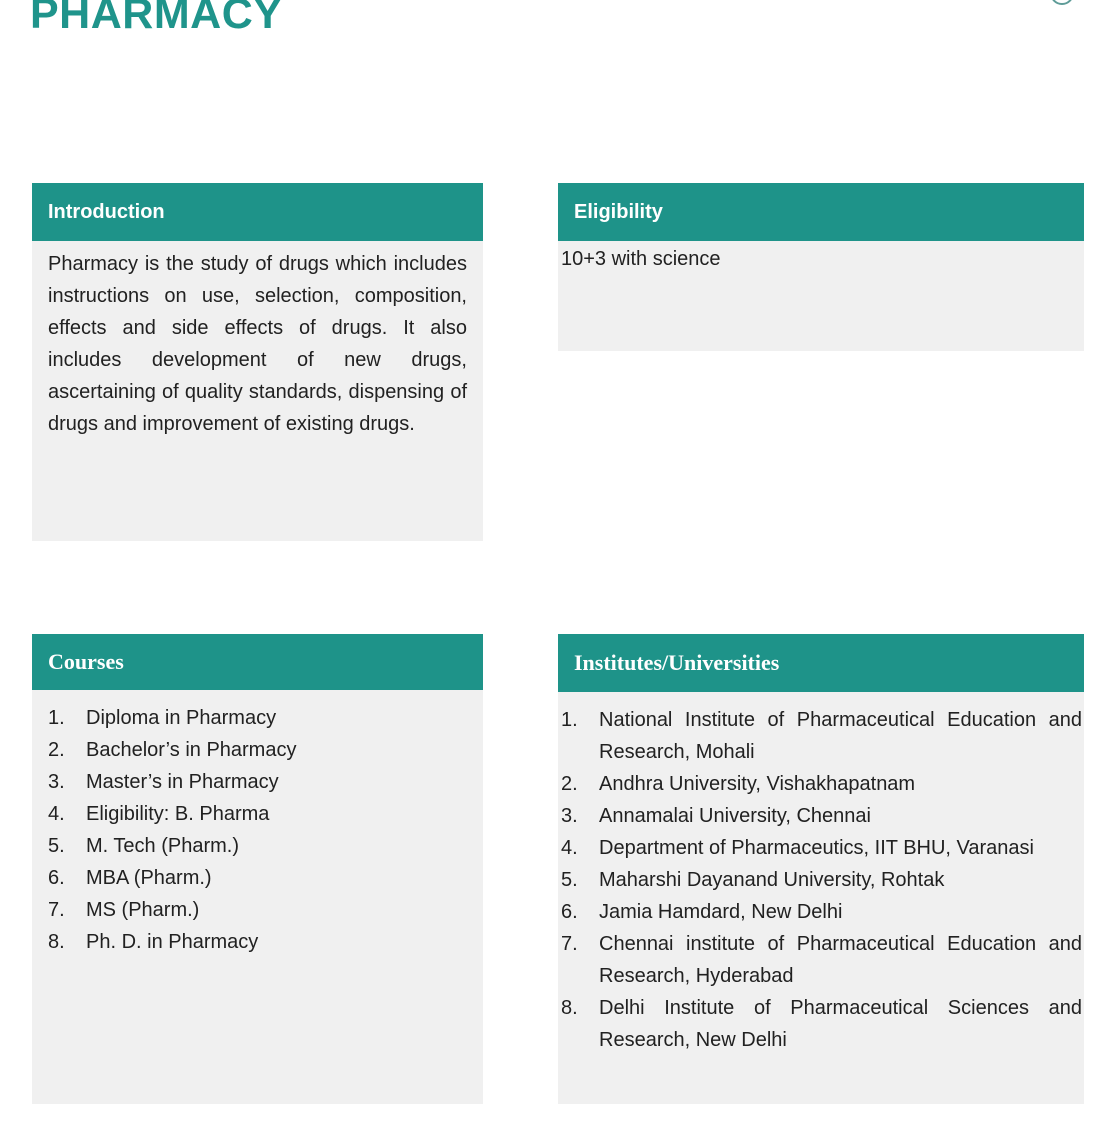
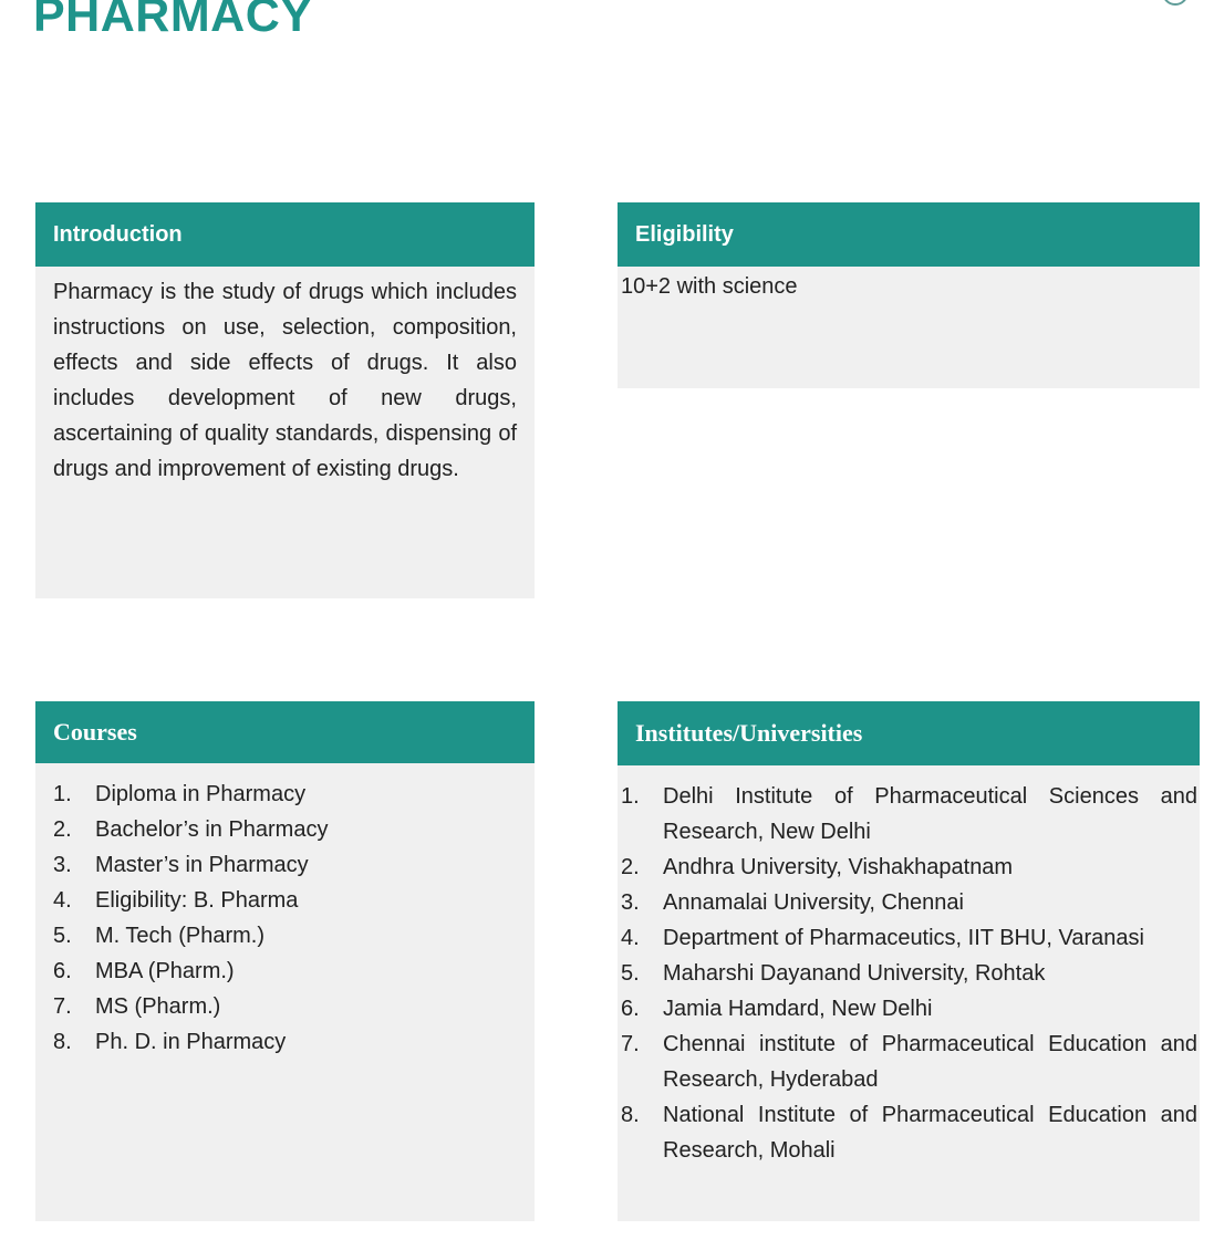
  PHARMACY
  Introduction
  Pharmacy is the study of drugs which includes instructions on use, selection, composition, effects and side effects of drugs. It also includes development of new drugs, ascertaining of quality standards, dispensing of drugs and improvement of existing drugs.
  Eligibility
- 10+3 with science
+ 10+2 with science
  Courses
  1.
  Diploma in Pharmacy
  2.
  Bachelor’s in Pharmacy
  3.
  Master’s in Pharmacy
  4.
  Eligibility: B. Pharma
  5.
  M. Tech (Pharm.)
  6.
  MBA (Pharm.)
  7.
  MS (Pharm.)
  8.
  Ph. D. in Pharmacy
  Institutes/Universities
  1.
- National Institute of Pharmaceutical Education and Research, Mohali
+ Delhi Institute of Pharmaceutical Sciences and Research, New Delhi
  2.
  Andhra University, Vishakhapatnam
  3.
  Annamalai University, Chennai
  4.
  Department of Pharmaceutics, IIT BHU, Varanasi
  5.
  Maharshi Dayanand University, Rohtak
  6.
  Jamia Hamdard, New Delhi
  7.
  Chennai institute of Pharmaceutical Education and Research, Hyderabad
  8.
- Delhi Institute of Pharmaceutical Sciences and Research, New Delhi
+ National Institute of Pharmaceutical Education and Research, Mohali
